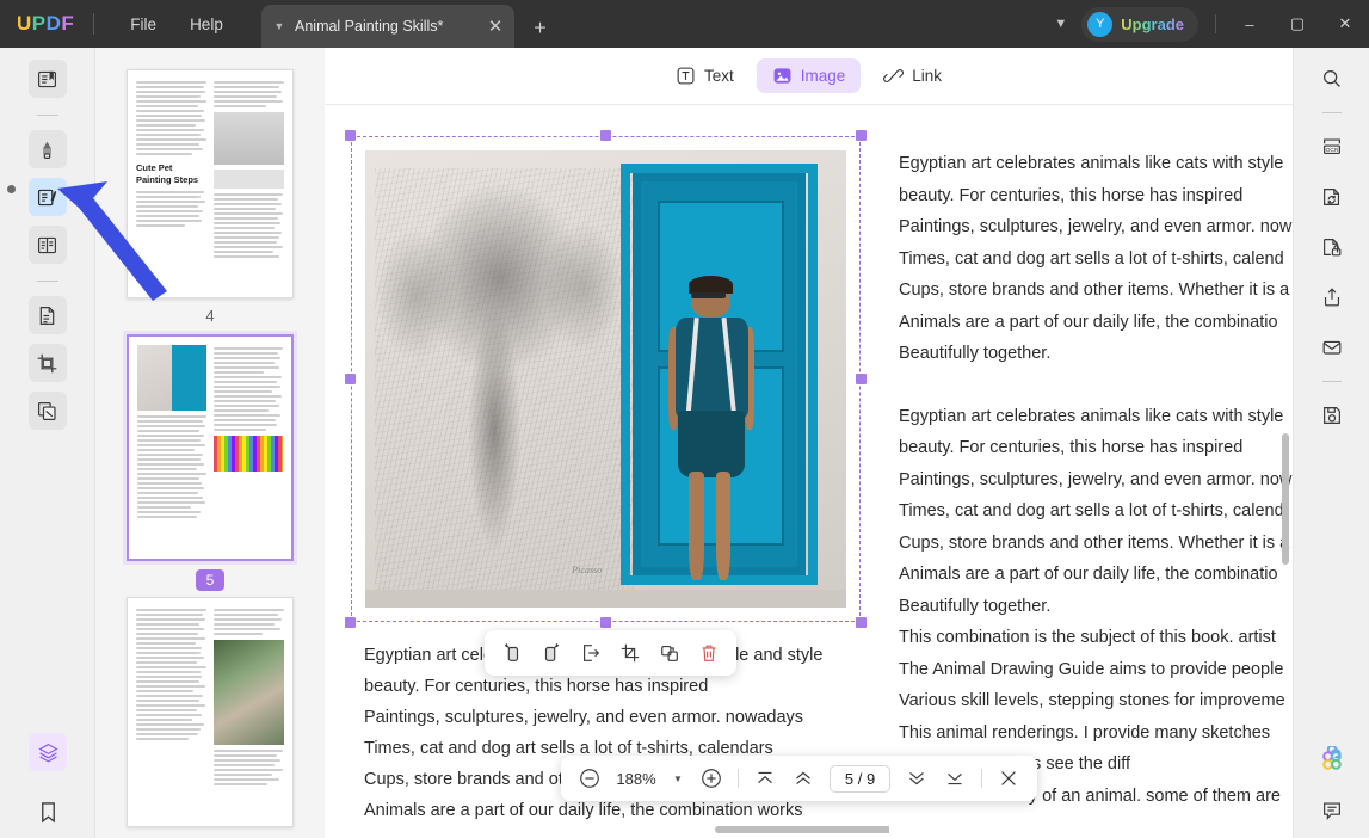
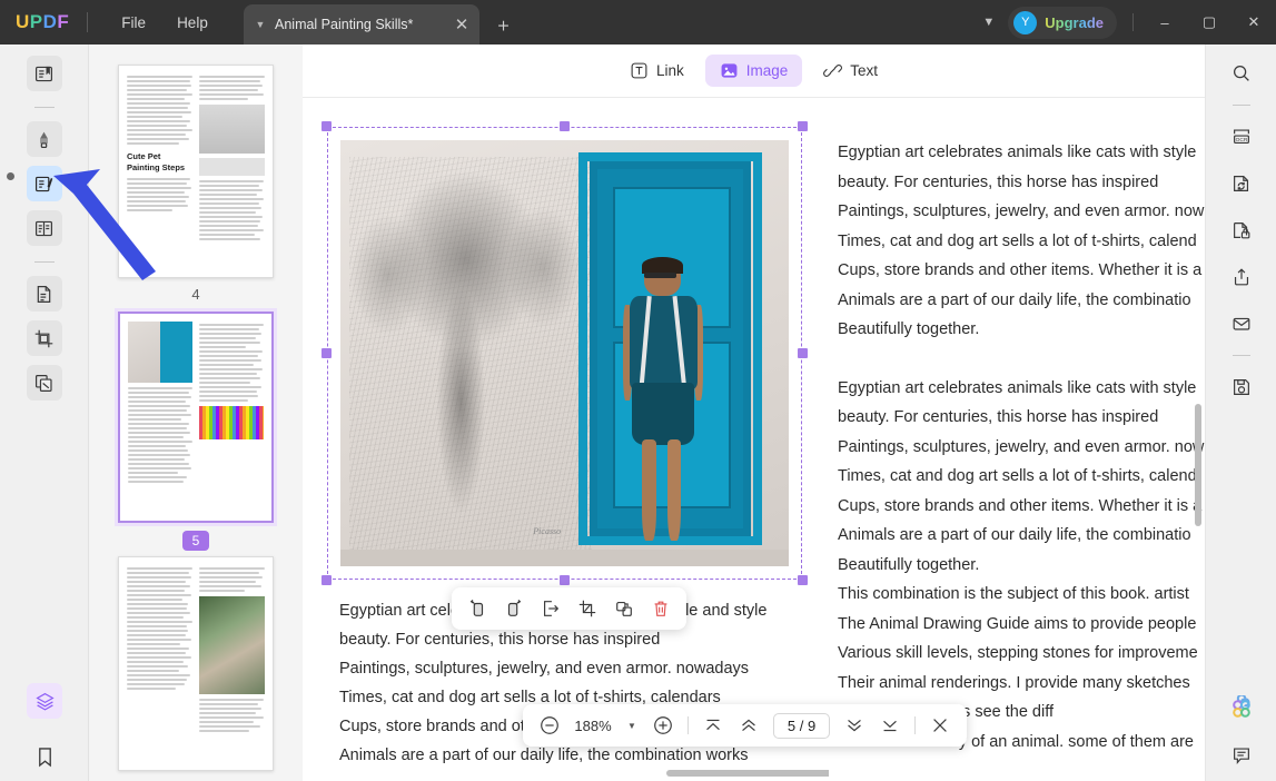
  U
  P
  D
  F
  File
  Help
  ▼
  Animal Painting Skills*
  ✕
  ＋
  ▼
  Y
  Upgrade
  –
  ▢
  ✕
  Cute Pet Painting Steps
  4
  5
- Text
+ Link
  Image
- Link
+ Text
  Picasso
  beauty. For centuries, this horse has inspired
  Paintings, sculptures, jewelry, and even armor. nowadays
  Times, cat and dog art sells a lot of t-shirts, calendars
  Animals are a part of our daily life, the combination works
  Egyptian art celebrates animals like cats with style
  beauty. For centuries, this horse has inspired
  Paintings, sculptures, jewelry, and even armor. now
  Times, cat and dog art sells a lot of t-shirts, calend
  Cups, store brands and other items. Whether it is a
  Animals are a part of our daily life, the combinatio
  Beautifully together.
  Egyptian art celebrates animals like cats with style
  beauty. For centuries, this horse has inspired
  Paintings, sculptures, jewelry, and even armor. no
  Times, cat and dog art sells a lot of t-shirts, calend
  Cups, store brands and other items. Whether it is
  Animals are a part of our daily life, the combinatio
  Beautifully together.
  This combination is the subject of this book. artist
  The Animal Drawing Guide aims to provide people
  Various skill levels, stepping stones for improveme
- This animal renderings. I provide many sketches
+ Their animal renderings. I provide many sketches
  188%
  ▼
  5 / 9
